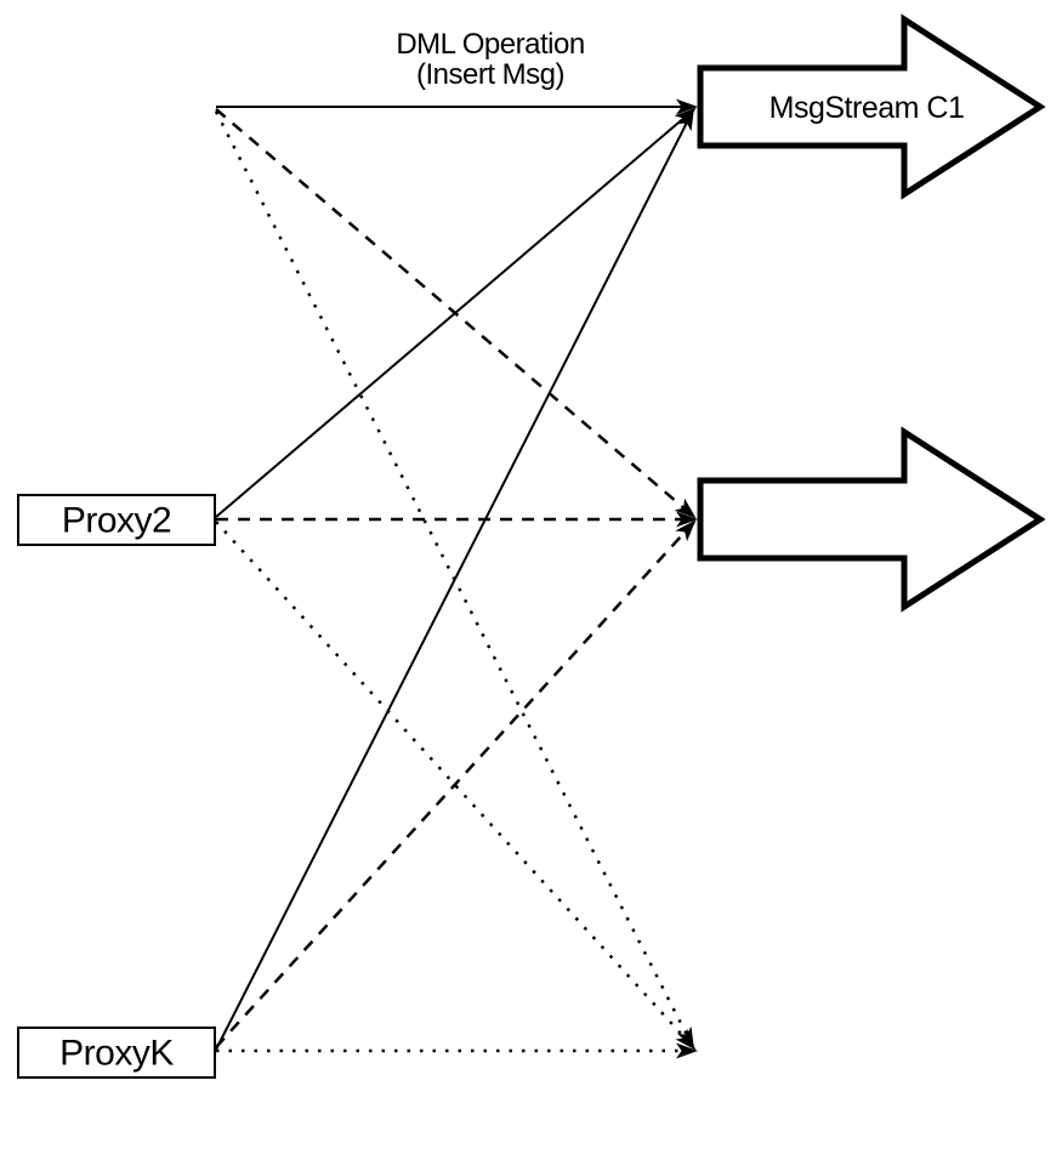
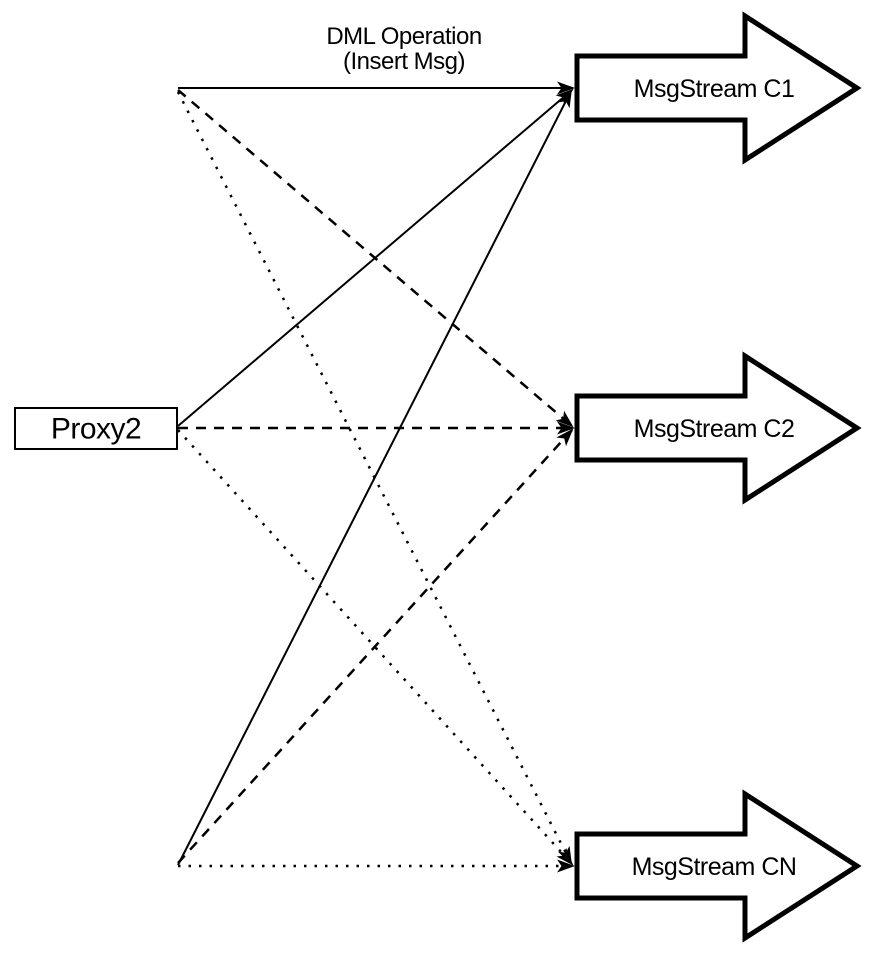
  DML Operation
  (Insert Msg)
  Proxy2
- ProxyK
  MsgStream C1
+ MsgStream C2
+ MsgStream CN
